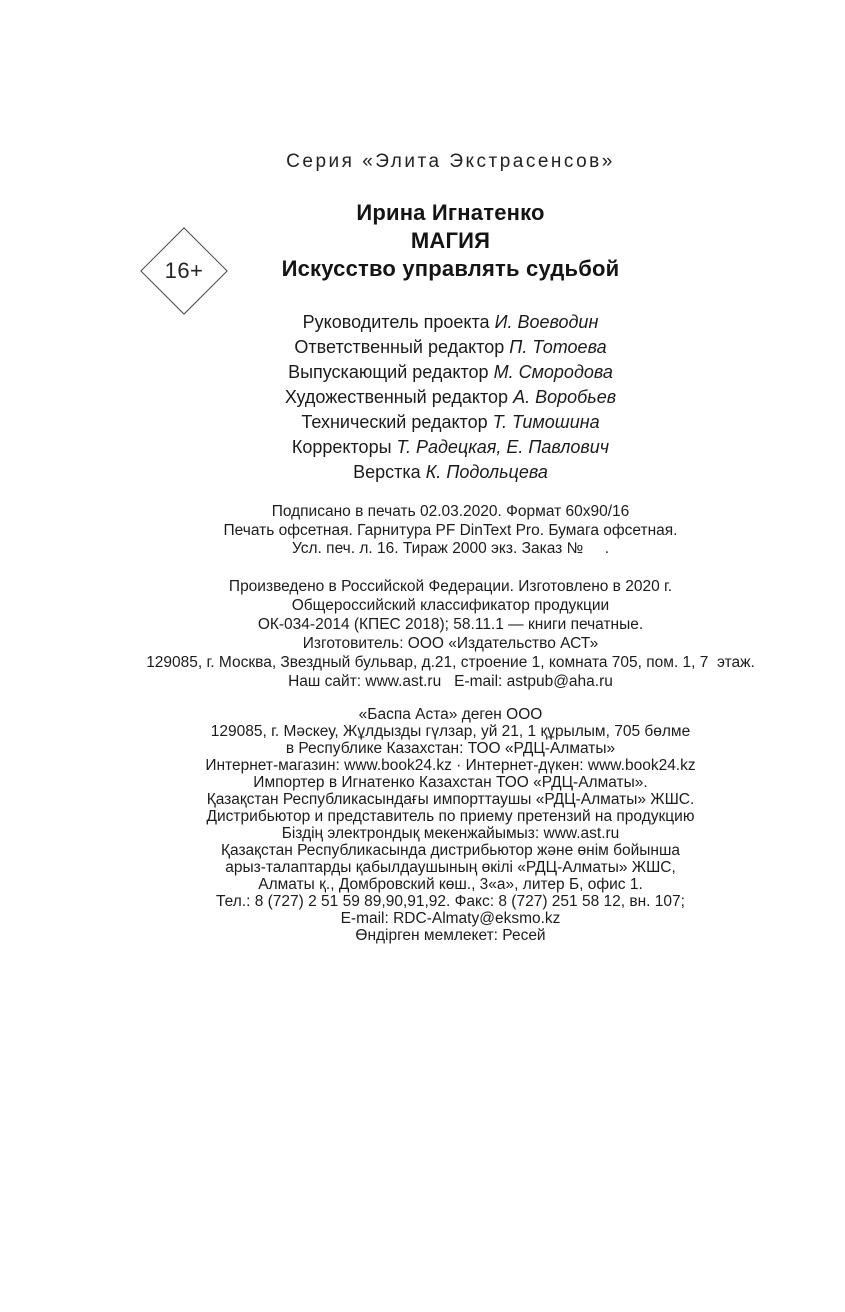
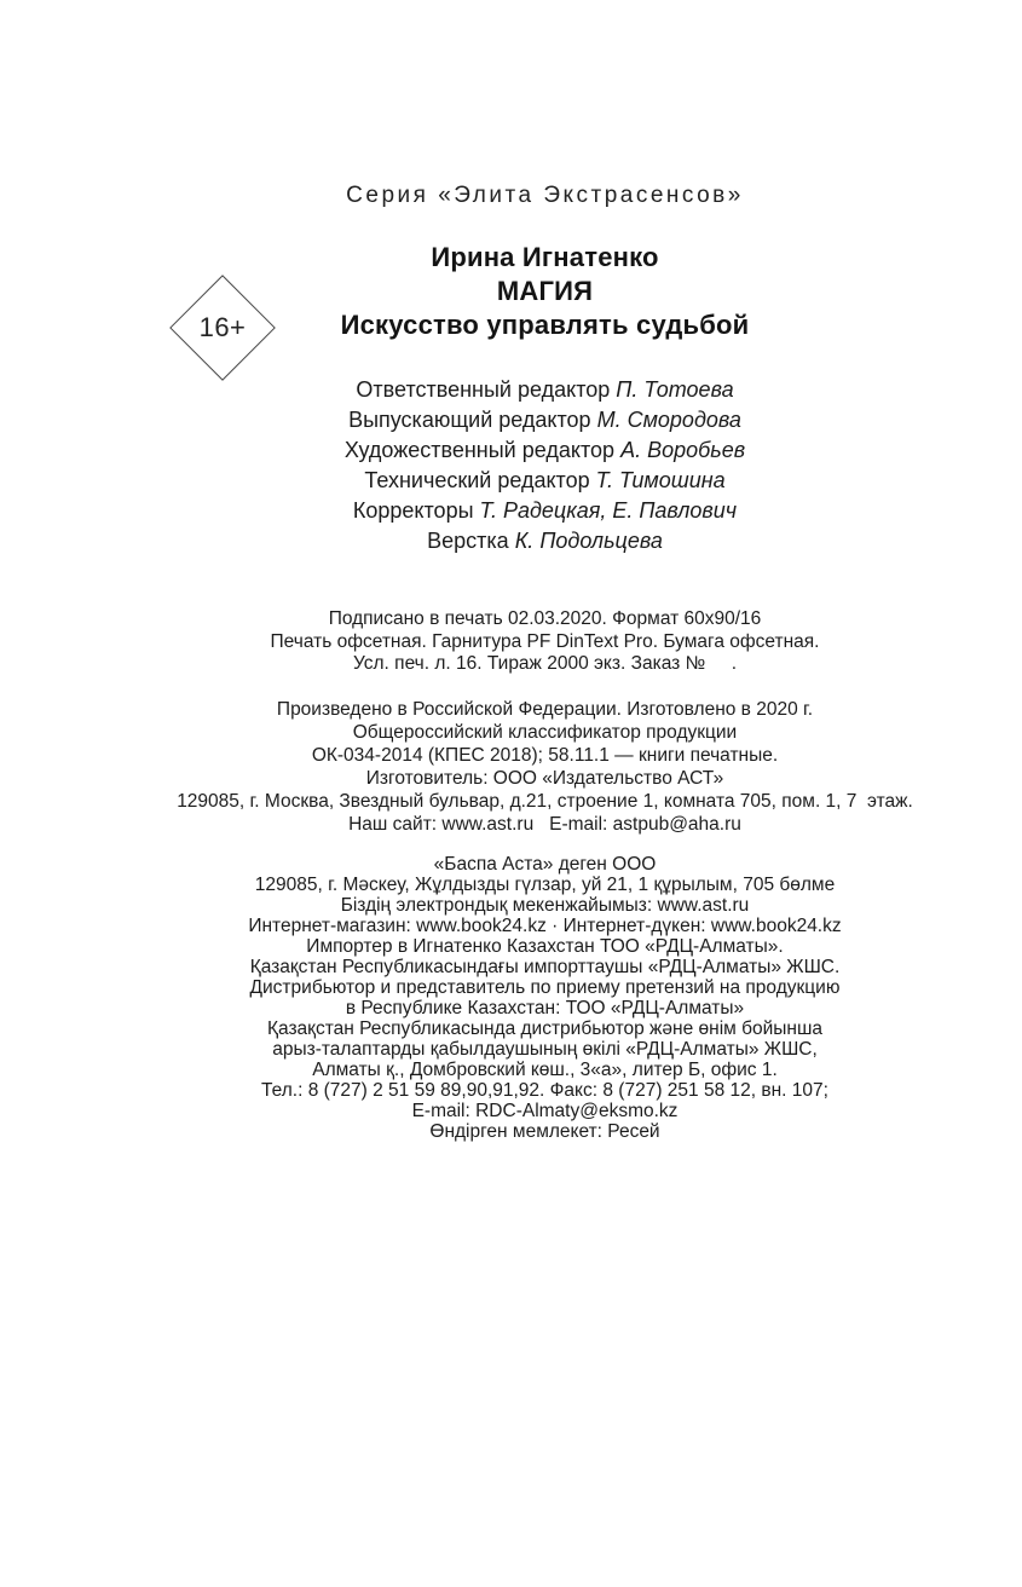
  16+
  Серия «Элита Экстрасенсов»
  Ирина Игнатенко
  МАГИЯ
  Искусство управлять судьбой
- Руководитель проекта И. Воеводин
  Ответственный редактор П. Тотоева
  Выпускающий редактор М. Смородова
  Художественный редактор А. Воробьев
  Технический редактор Т. Тимошина
  Корректоры Т. Радецкая, Е. Павлович
  Верстка К. Подольцева
  Подписано в печать 02.03.2020. Формат 60x90/16
  Печать офсетная. Гарнитура PF DinText Pro. Бумага офсетная.
  Усл. печ. л. 16. Тираж 2000 экз. Заказ № .
  Произведено в Российской Федерации. Изготовлено в 2020 г.
  Общероссийский классификатор продукции
  ОК-034-2014 (КПЕС 2018); 58.11.1 — книги печатные.
  Изготовитель: ООО «Издательство АСТ»
  129085, г. Москва, Звездный бульвар, д.21, строение 1, комната 705, пом. 1, 7 этаж.
  Наш сайт: www.ast.ru E-mail: astpub@aha.ru
  «Баспа Аста» деген ООО
  129085, г. Мәскеу, Жұлдызды гүлзар, уй 21, 1 құрылым, 705 бөлме
- в Республике Казахстан: ТОО «РДЦ-Алматы»
+ Біздің электрондық мекенжайымыз: www.ast.ru
  Интернет-магазин: www.book24.kz · Интернет-дүкен: www.book24.kz
  Импортер в Игнатенко Казахстан ТОО «РДЦ-Алматы».
  Қазақстан Республикасындағы импорттаушы «РДЦ-Алматы» ЖШС.
  Дистрибьютор и представитель по приему претензий на продукцию
- Біздің электрондық мекенжайымыз: www.ast.ru
+ в Республике Казахстан: ТОО «РДЦ-Алматы»
  Қазақстан Республикасында дистрибьютор және өнім бойынша
  арыз-талаптарды қабылдаушының өкілі «РДЦ-Алматы» ЖШС,
  Алматы қ., Домбровский көш., 3«а», литер Б, офис 1.
  Тел.: 8 (727) 2 51 59 89,90,91,92. Факс: 8 (727) 251 58 12, вн. 107;
  E-mail: RDC-Almaty@eksmo.kz
  Өндірген мемлекет: Ресей
